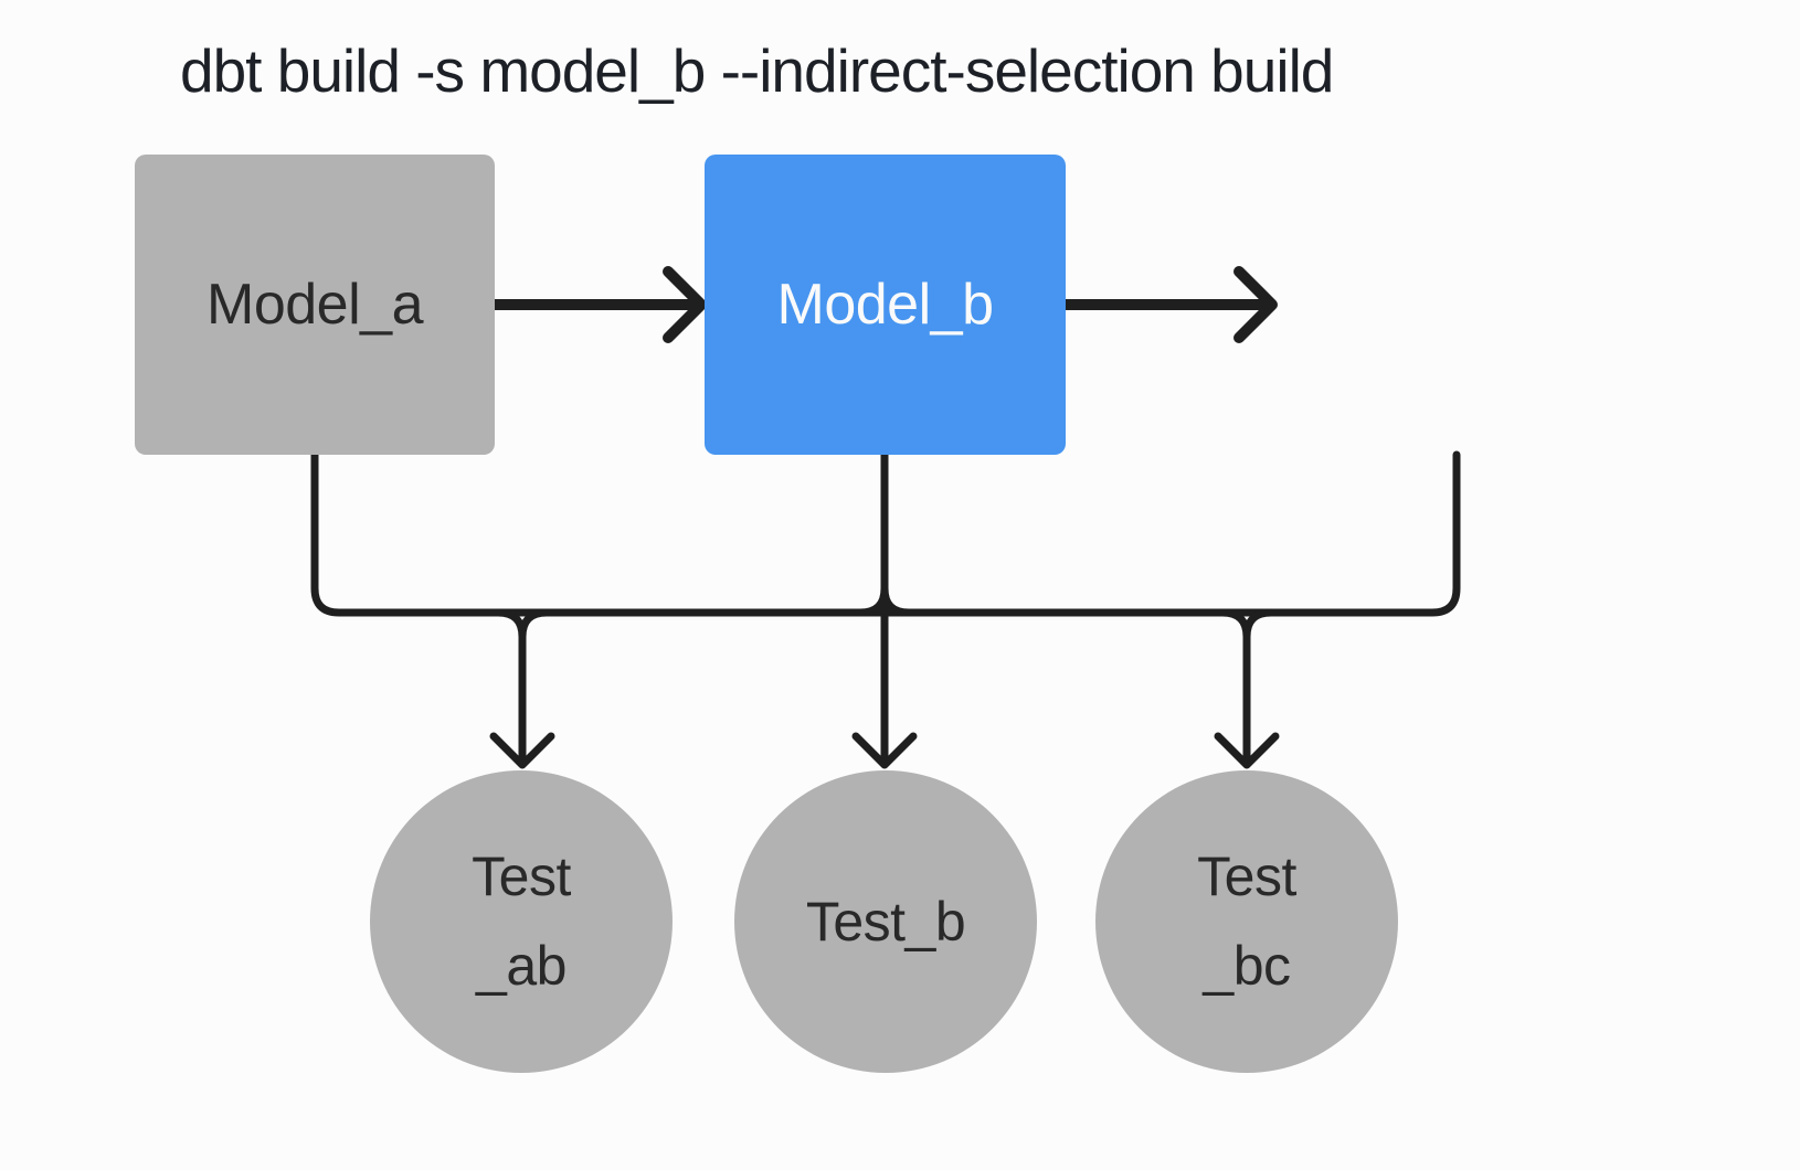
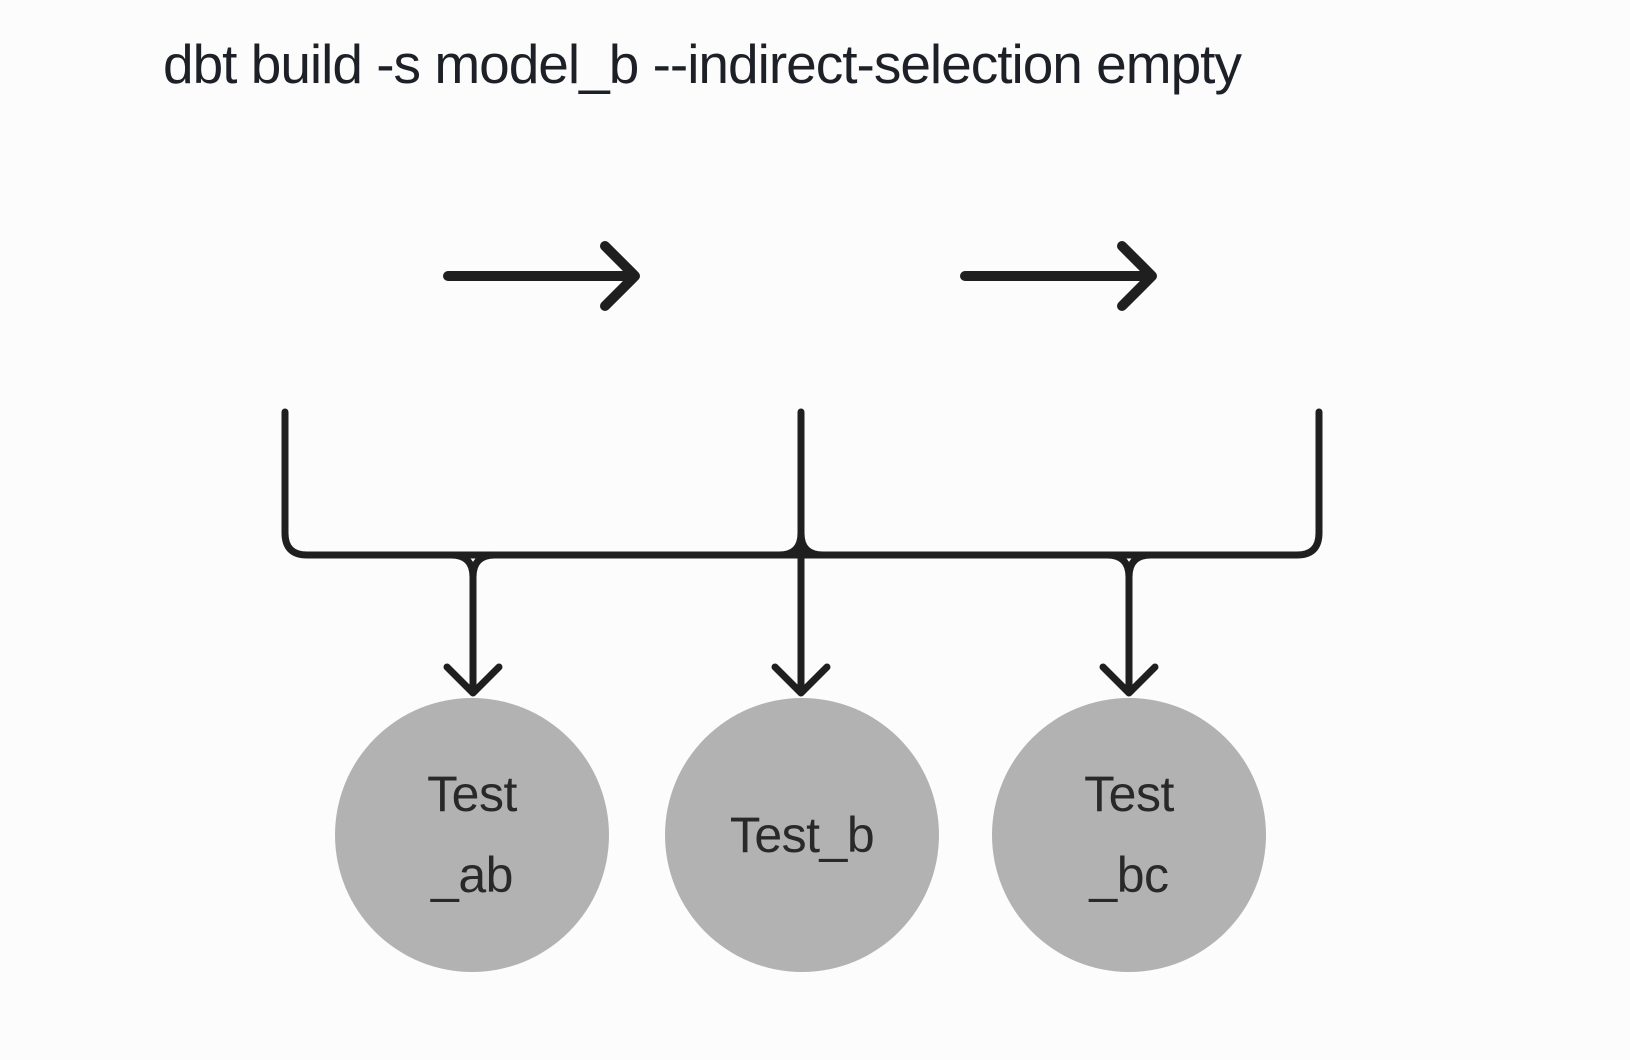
- dbt build -s model_b --indirect-selection build
+ dbt build -s model_b --indirect-selection empty
- Model_a
- Model_b
  Test
  _ab
  Test_b
  Test
  _bc
